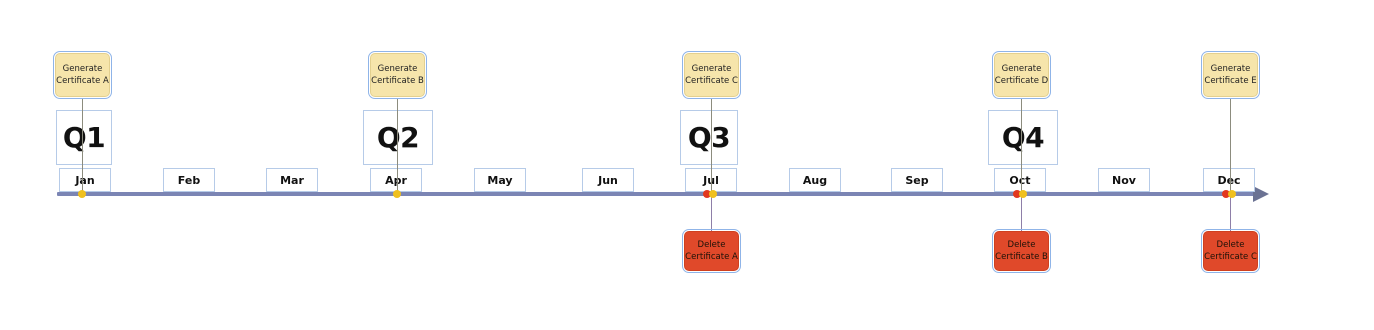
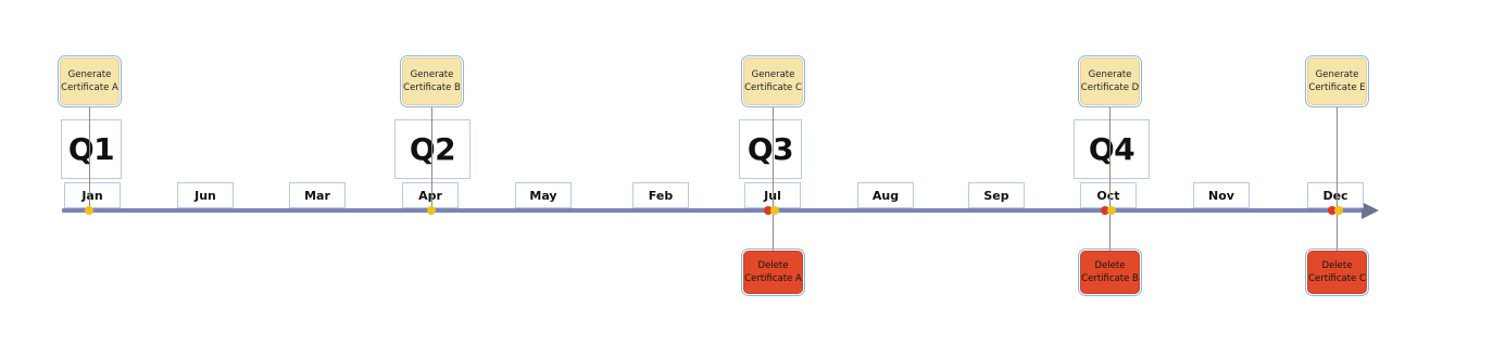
  Q1
  Q2
  Q3
  Q4
  Jan
- Feb
+ Jun
  Mar
  May
- Jun
+ Feb
  Aug
  Sep
  Oct
  Nov
  Generate
  Certificate A
  Generate
  Certificate B
  Generate
  Certificate C
  Generate
  Certificate D
  Generate
  Certificate E
  Delete
  Certificate A
  Delete
  Certificate B
  Delete
  Certificate C
